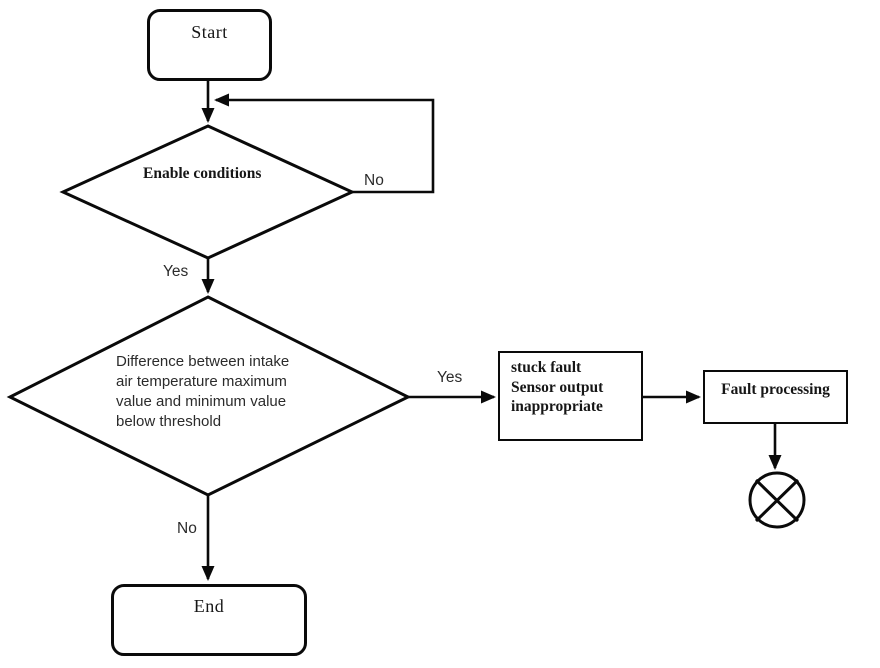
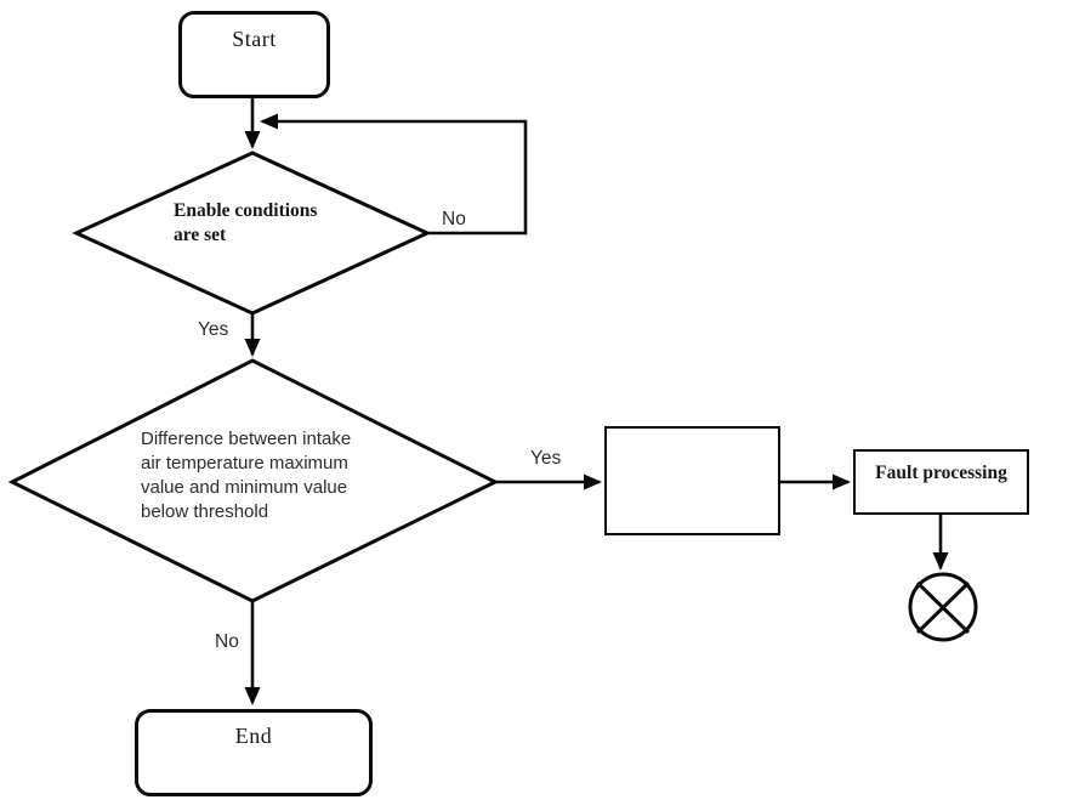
  Start
  Enable conditions
+ are set
  Difference between intake
  air temperature maximum
  value and minimum value
  below threshold
- stuck fault
- Sensor output
- inappropriate
  Fault processing
  End
  No
  Yes
  Yes
  No
